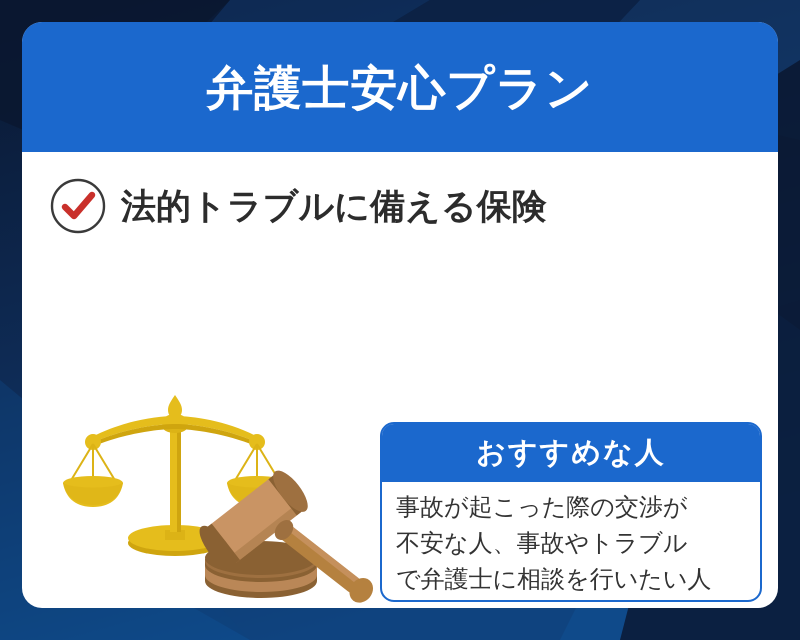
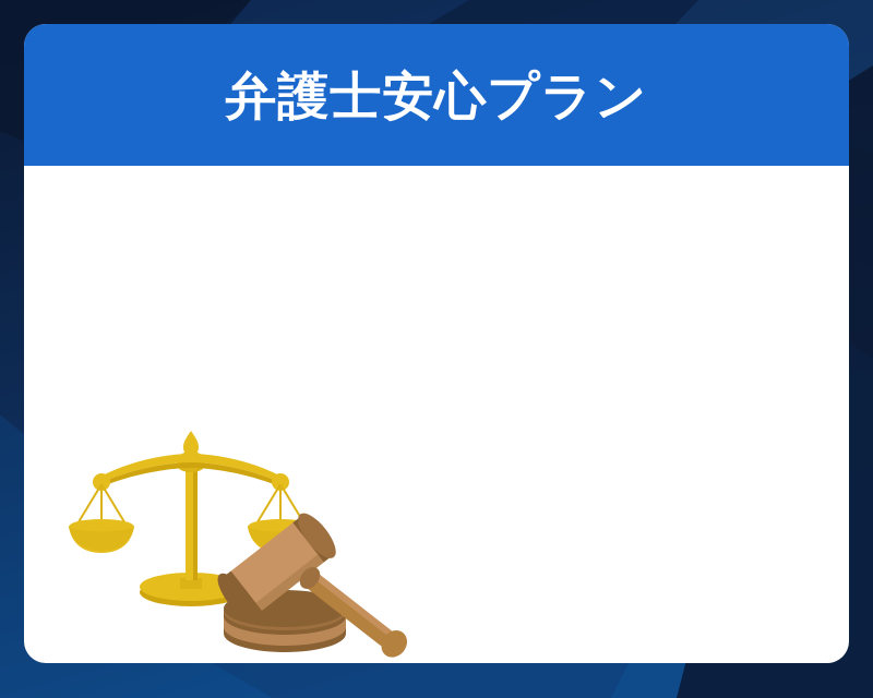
  弁護士安心プラン
- 法的トラブルに備える保険
- おすすめな人
- 事故が起こった際の交渉が
- 不安な人、事故やトラブル
- で弁護士に相談を行いたい人
